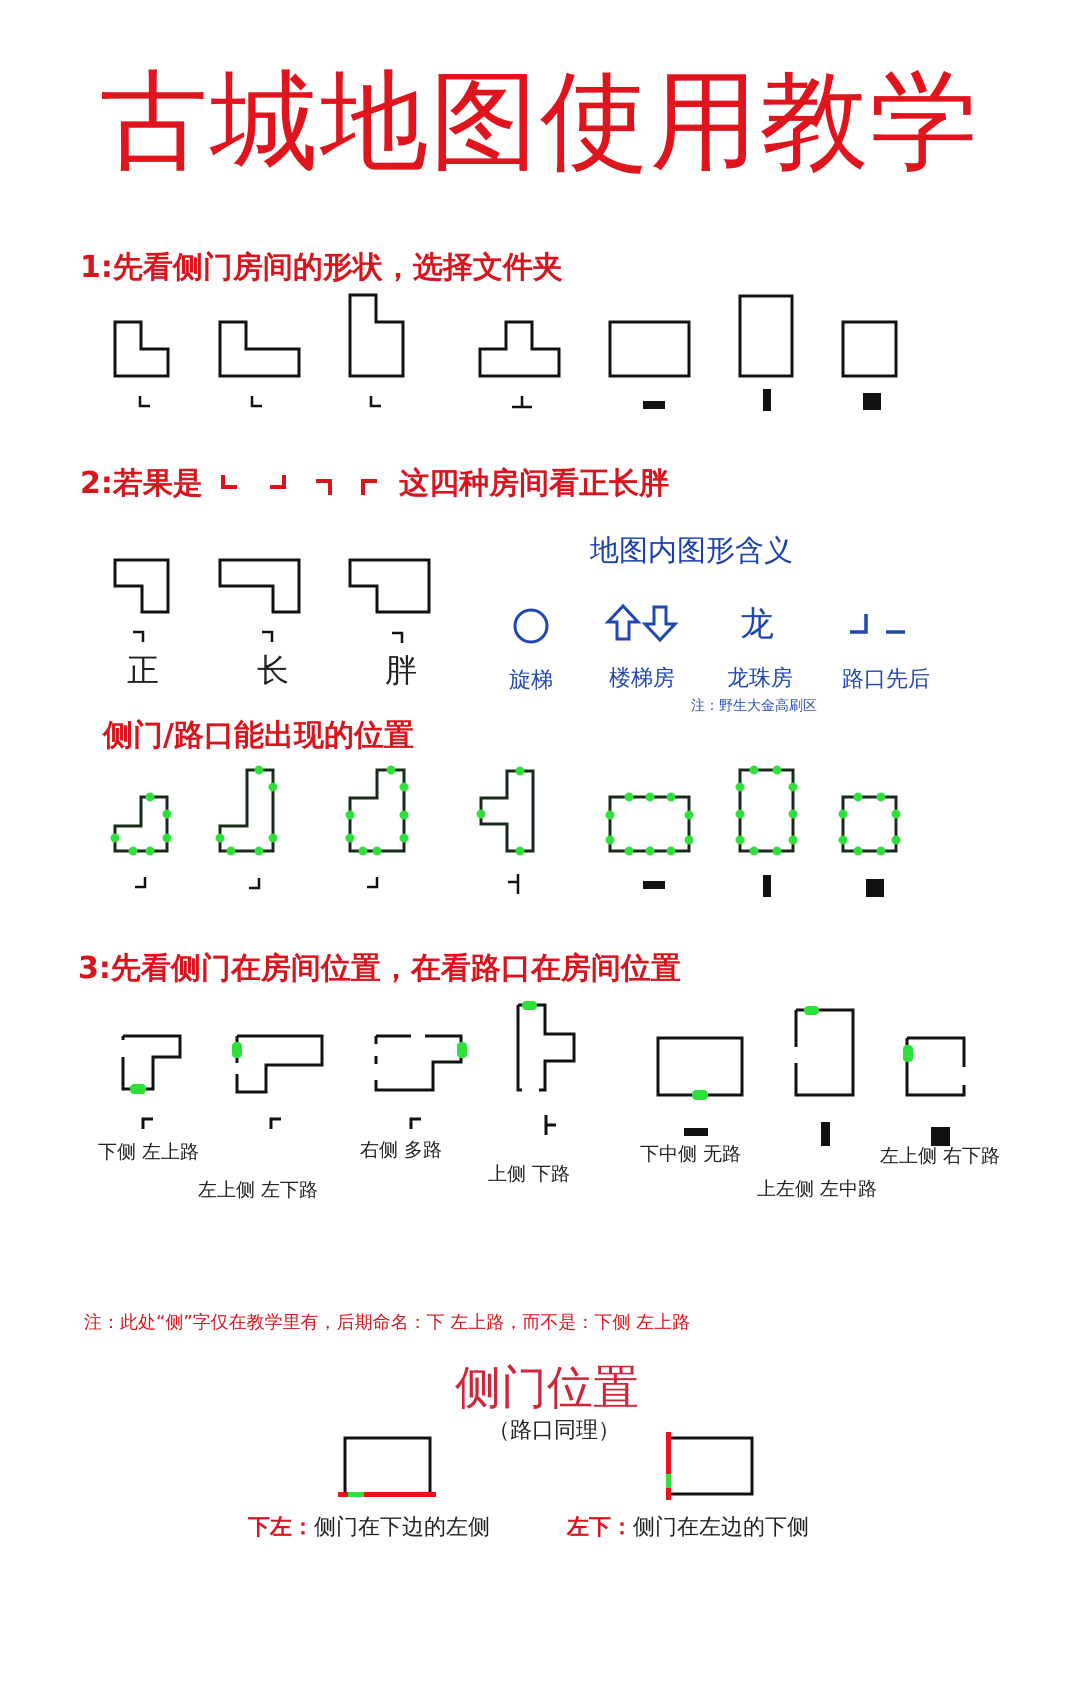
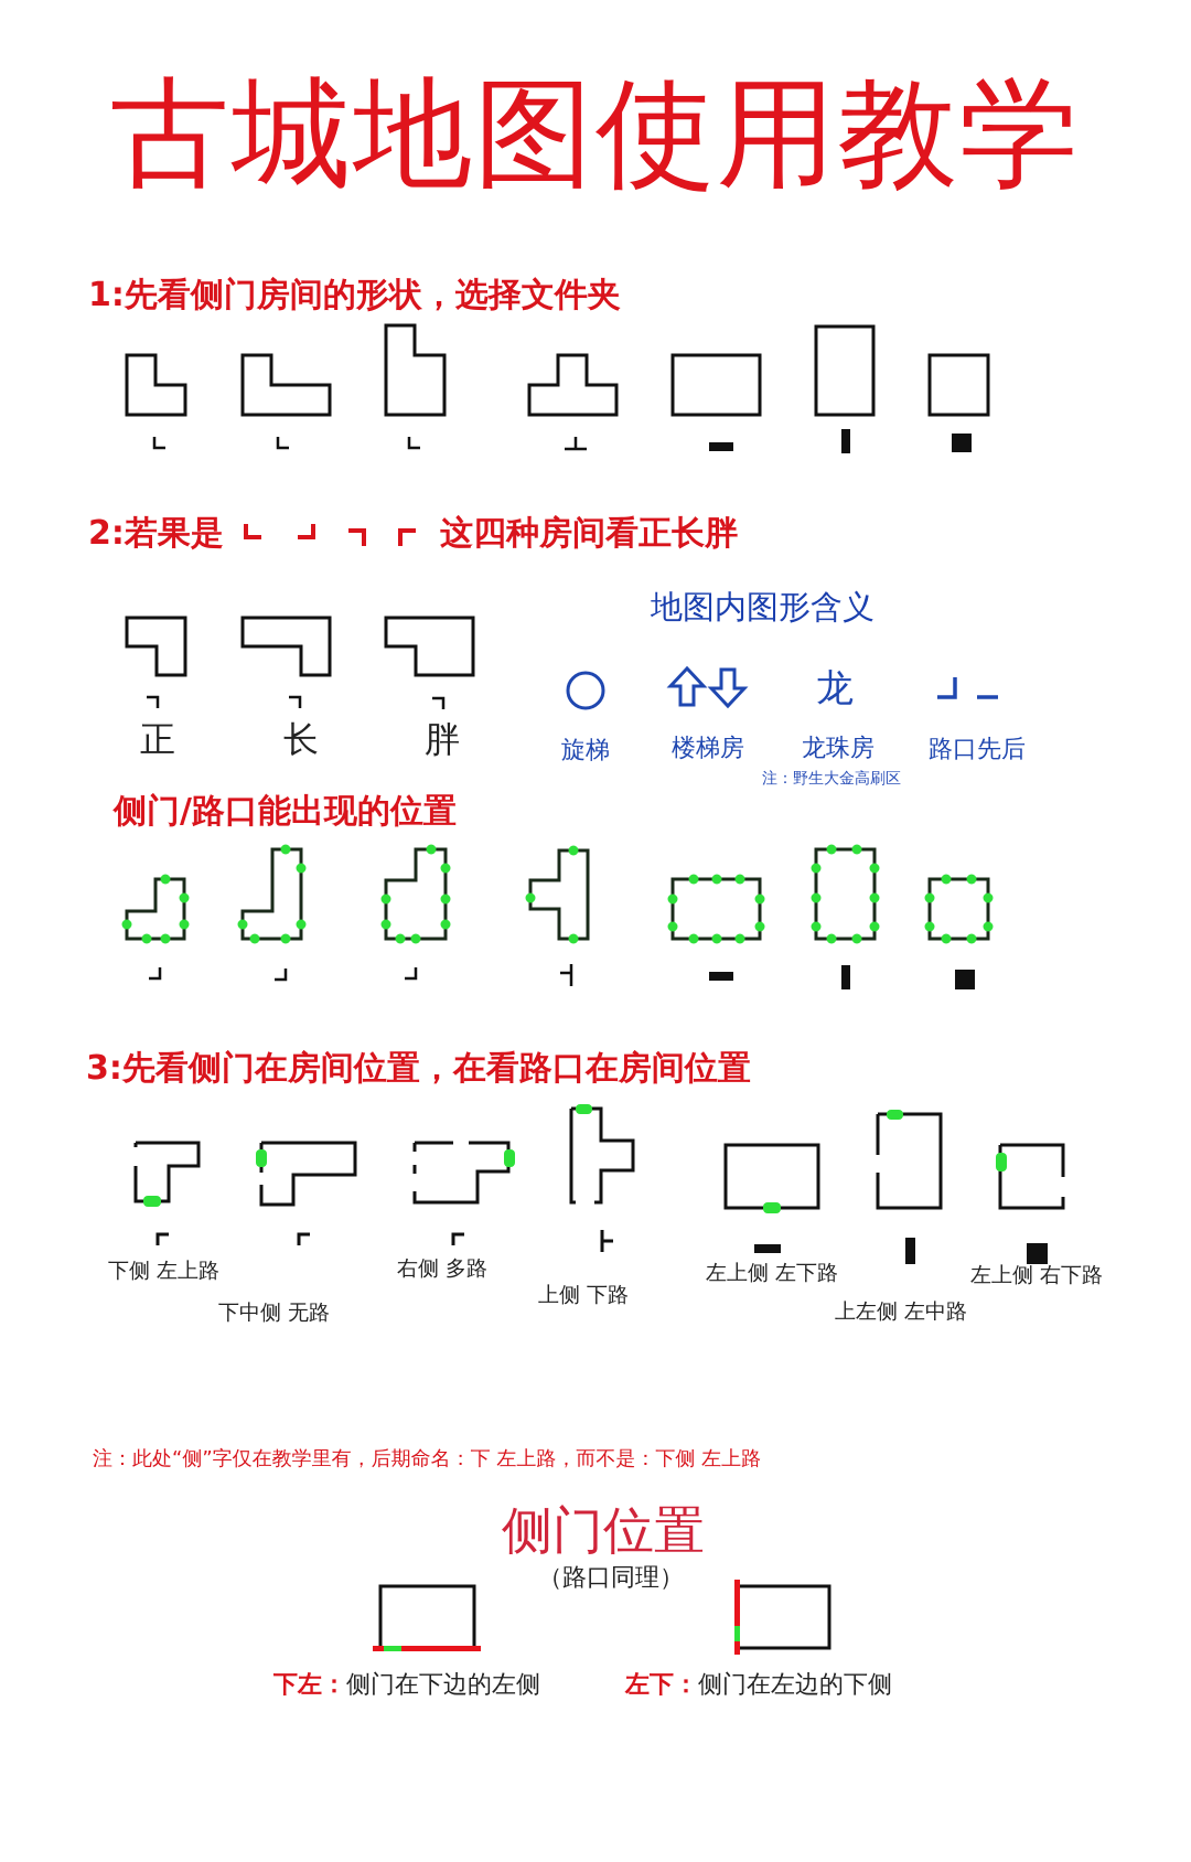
  古城地图使用教学
  1:先看侧门房间的形状，选择文件夹
  2:若果是 这四种房间看正长胖
  正
  长
  胖
  地图内图形含义
  龙
  旋梯
  楼梯房
  龙珠房
  路口先后
  注：野生大金高刷区
  侧门/路口能出现的位置
  3:先看侧门在房间位置，在看路口在房间位置
  下侧 左上路
- 左上侧 左下路
+ 下中侧 无路
  右侧 多路
  上侧 下路
- 下中侧 无路
+ 左上侧 左下路
  上左侧 左中路
  左上侧 右下路
  注：此处“侧”字仅在教学里有，后期命名：下 左上路，而不是：下侧 左上路
  侧门位置
  （路口同理）
  下左：侧门在下边的左侧
  左下：侧门在左边的下侧
